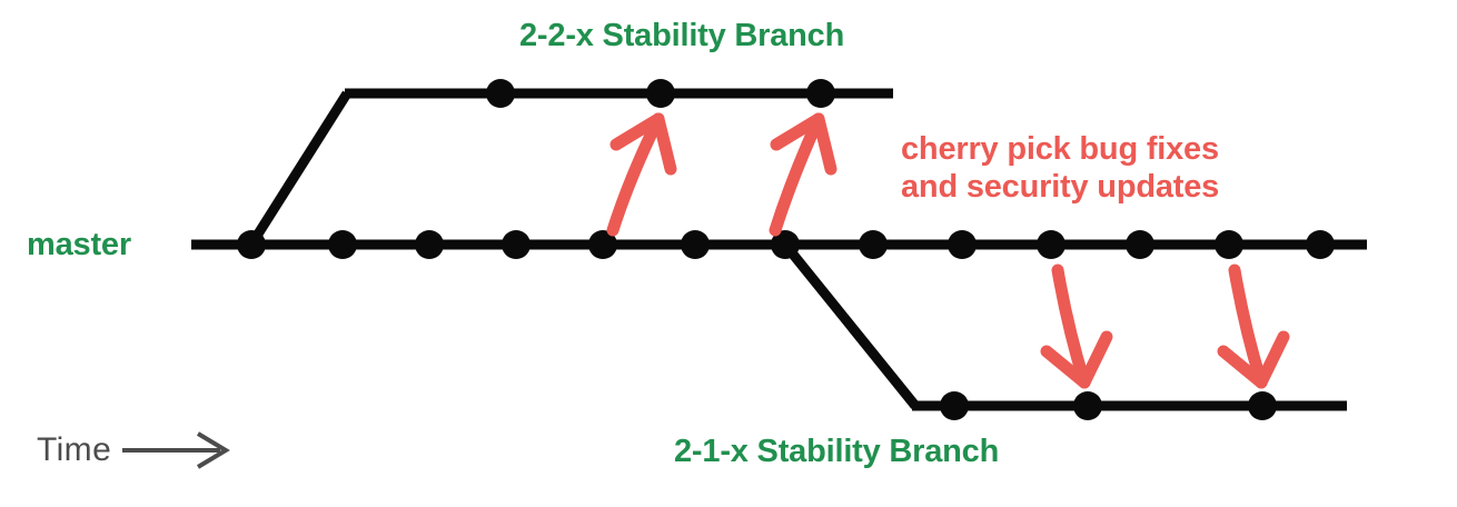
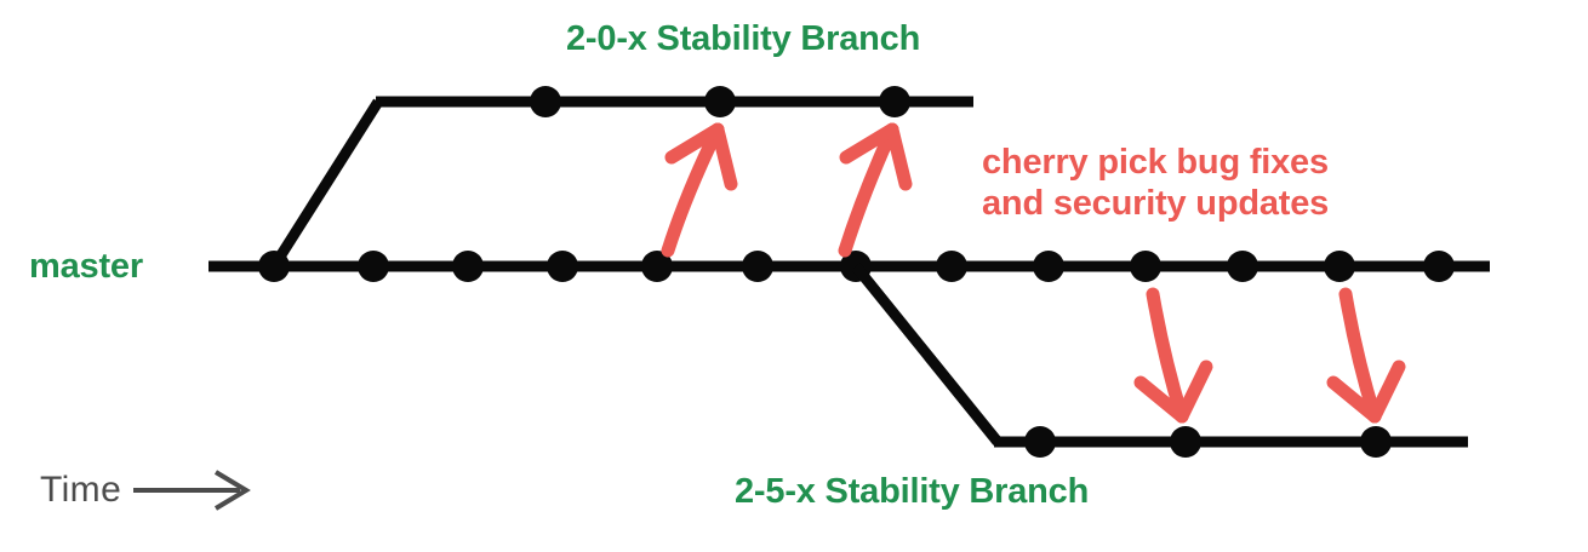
- 2-2-x Stability Branch
+ 2-0-x Stability Branch
- 2-1-x Stability Branch
+ 2-5-x Stability Branch
  master
  cherry pick bug fixes
  and security updates
  Time
